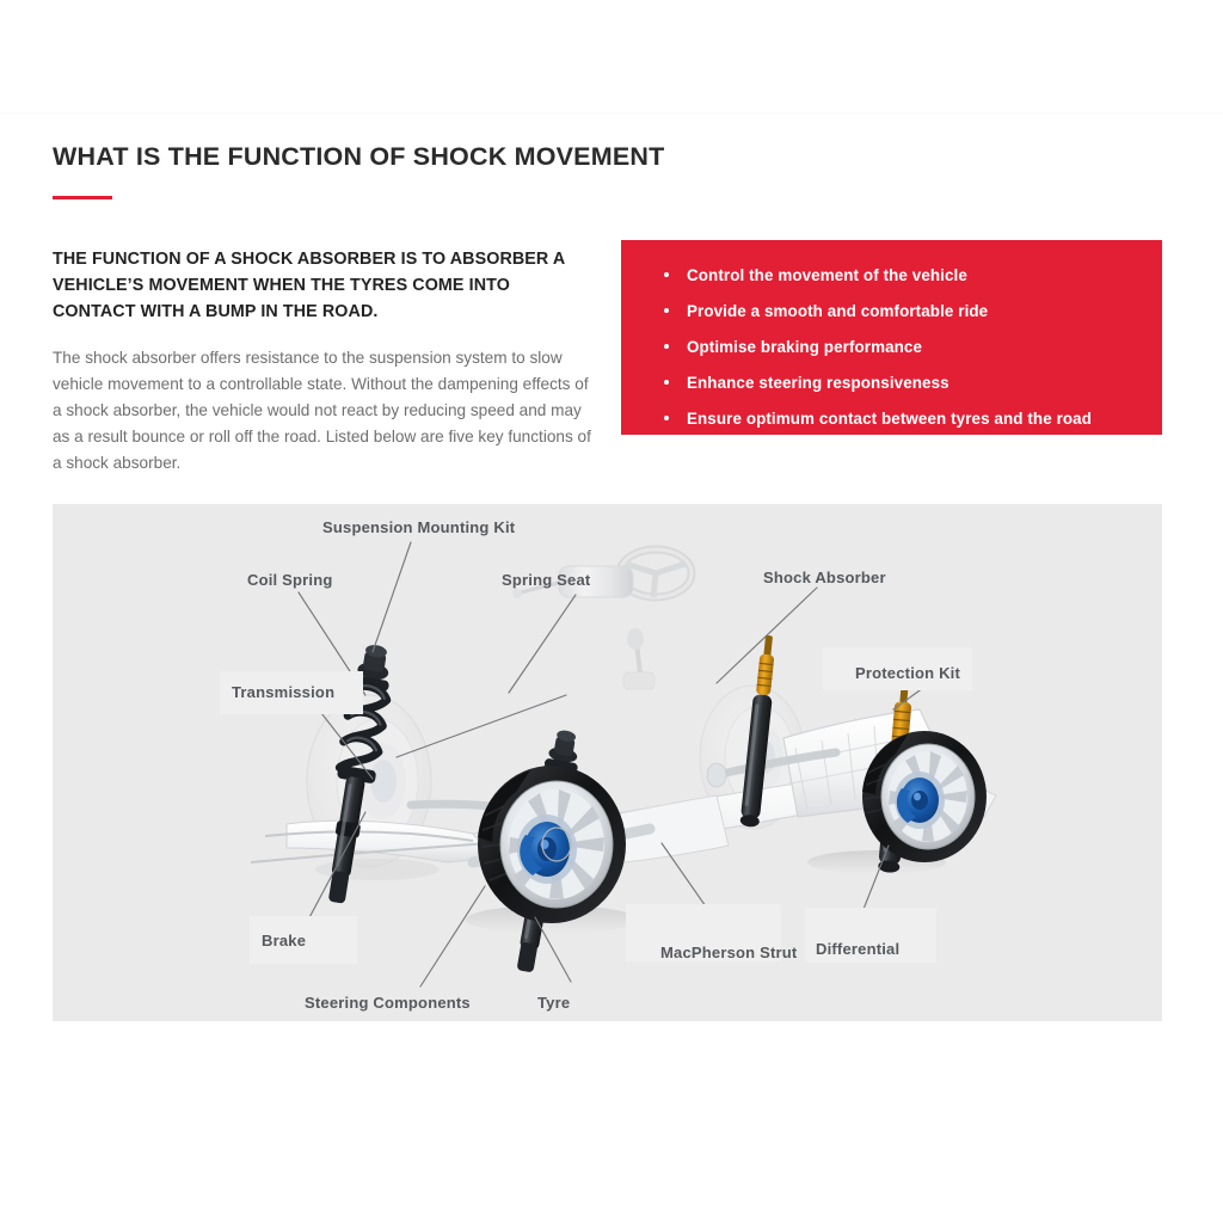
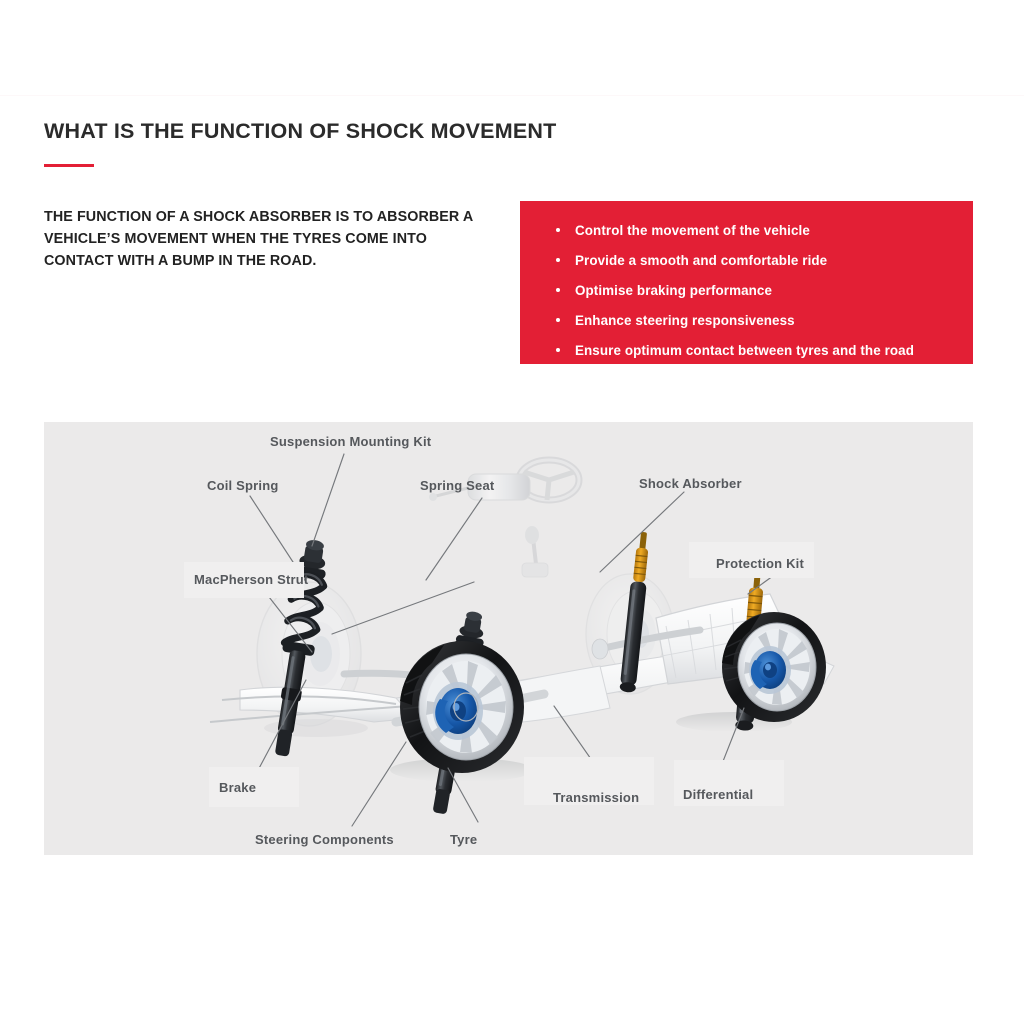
  WHAT IS THE FUNCTION OF SHOCK MOVEMENT
  THE FUNCTION OF A SHOCK ABSORBER IS TO ABSORBER A VEHICLE’S MOVEMENT WHEN THE TYRES COME INTO CONTACT WITH A BUMP IN THE ROAD.
- The shock absorber offers resistance to the suspension system to slow vehicle movement to a controllable state. Without the dampening effects of a shock absorber, the vehicle would not react by reducing speed and may as a result bounce or roll off the road. Listed below are five key functions of a shock absorber.
  Control the movement of the vehicle
  Provide a smooth and comfortable ride
  Optimise braking performance
  Enhance steering responsiveness
  Ensure optimum contact between tyres and the road
  Suspension Mounting Kit
  Coil Spring
  Spring Seat
  Shock Absorber
- Transmission
+ MacPherson Strut
  Protection Kit
  Brake
- MacPherson Strut
+ Transmission
  Differential
  Steering Components
  Tyre
